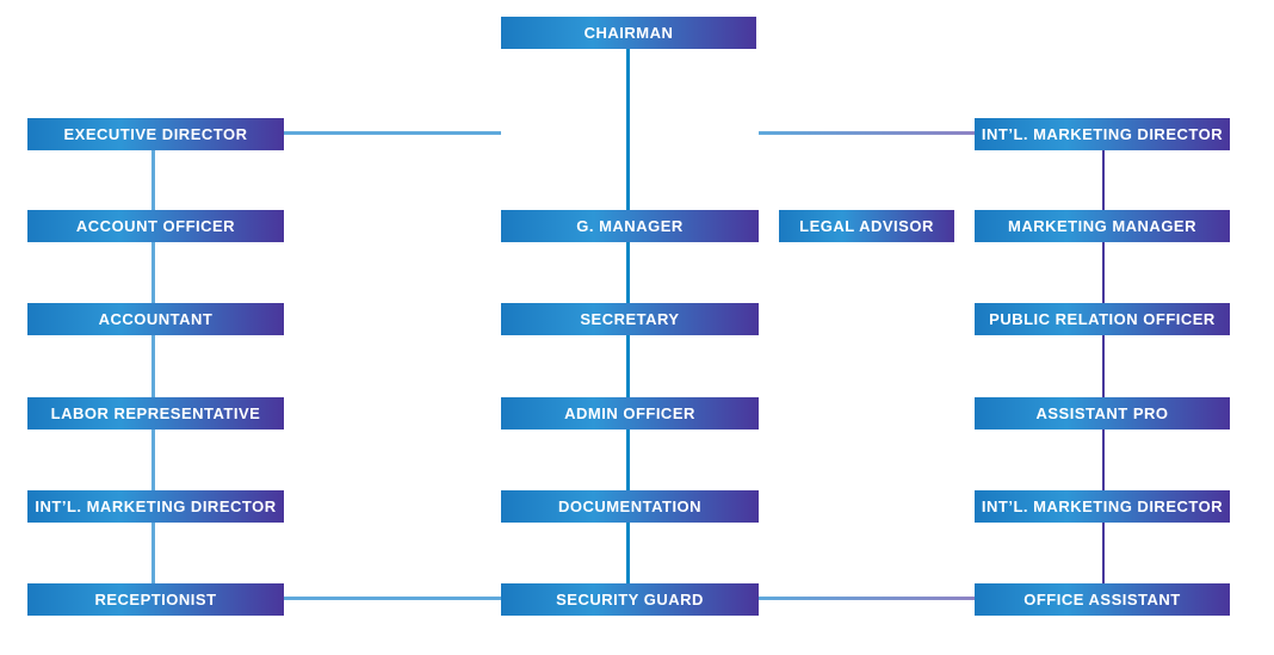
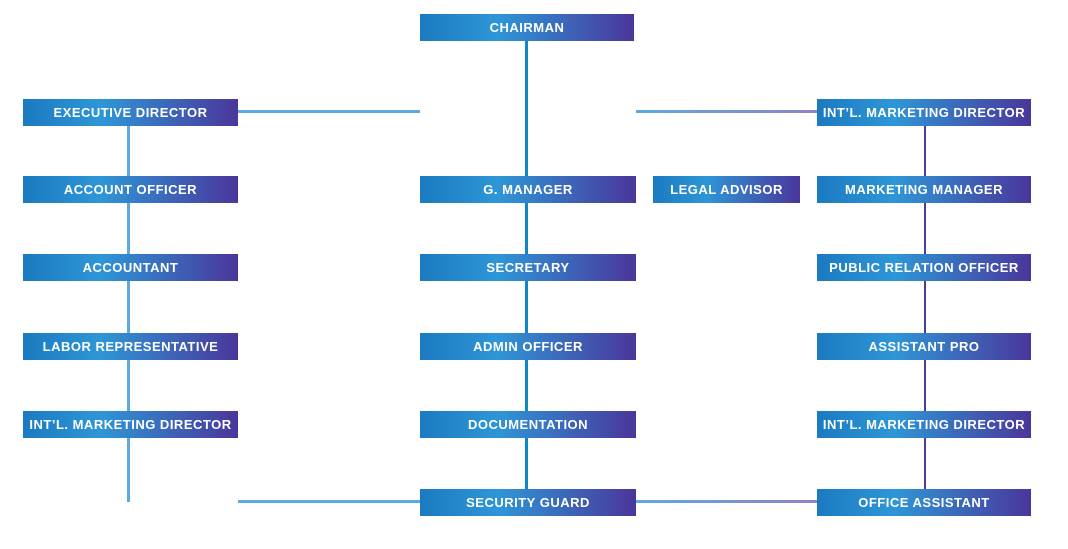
  CHAIRMAN
  EXECUTIVE DIRECTOR
  INT’L. MARKETING DIRECTOR
  ACCOUNT OFFICER
  G. MANAGER
  LEGAL ADVISOR
  MARKETING MANAGER
  ACCOUNTANT
  SECRETARY
  PUBLIC RELATION OFFICER
  LABOR REPRESENTATIVE
  ADMIN OFFICER
  ASSISTANT PRO
  INT’L. MARKETING DIRECTOR
  DOCUMENTATION
  INT’L. MARKETING DIRECTOR
- RECEPTIONIST
  SECURITY GUARD
  OFFICE ASSISTANT
